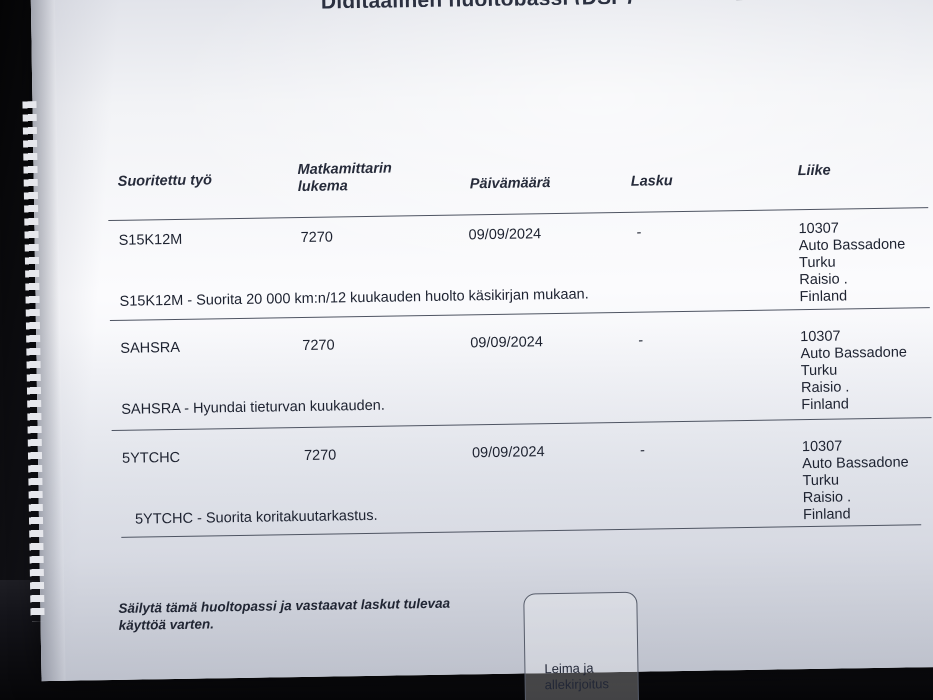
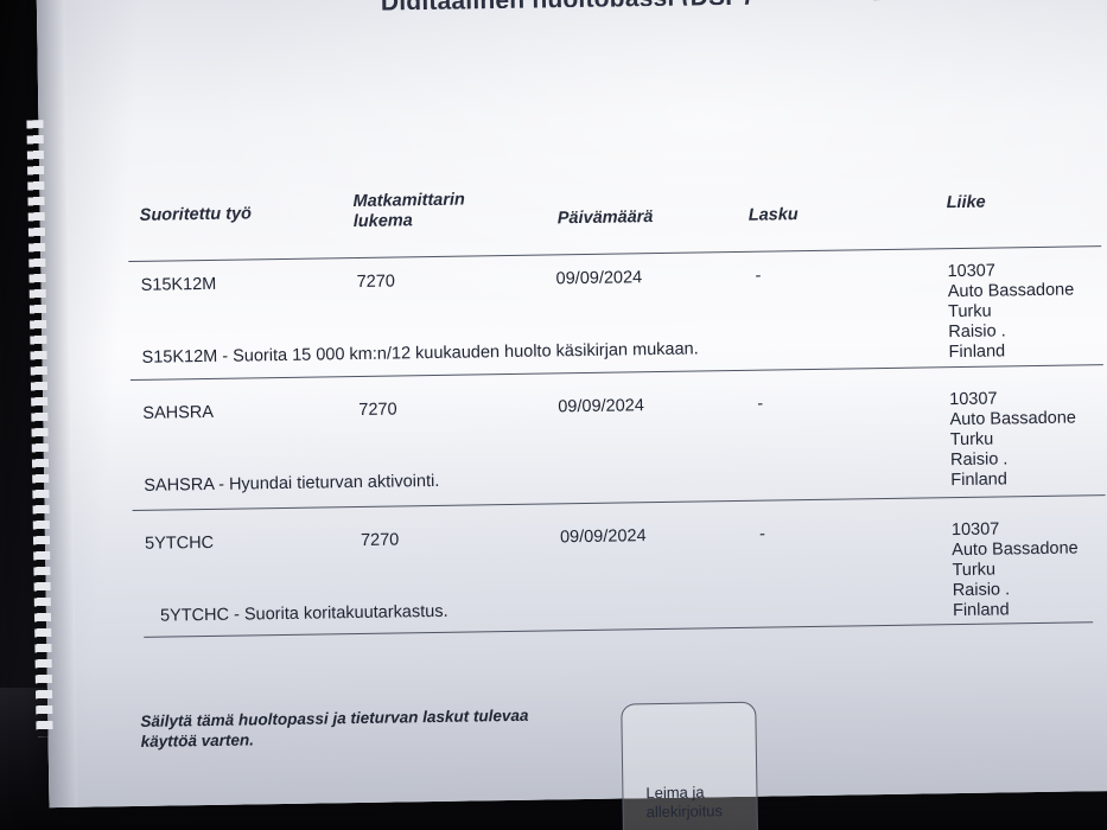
  Suoritettu työ
  Matkamittarin
  lukema
  Päivämäärä
  Lasku
  Liike
  S15K12M
  7270
  09/09/2024
  -
  10307
  Auto Bassadone
  Turku
  Raisio .
  Finland
- S15K12M - Suorita 20 000 km:n/12 kuukauden huolto käsikirjan mukaan.
+ S15K12M - Suorita 15 000 km:n/12 kuukauden huolto käsikirjan mukaan.
  SAHSRA
  7270
  09/09/2024
  -
  10307
  Auto Bassadone
  Turku
  Raisio .
  Finland
- SAHSRA - Hyundai tieturvan kuukauden.
+ SAHSRA - Hyundai tieturvan aktivointi.
  5YTCHC
  7270
  09/09/2024
  -
  10307
  Auto Bassadone
  Turku
  Raisio .
  Finland
  5YTCHC - Suorita koritakuutarkastus.
- Säilytä tämä huoltopassi ja vastaavat laskut tulevaa
+ Säilytä tämä huoltopassi ja tieturvan laskut tulevaa
  käyttöä varten.
  Leima ja
  allekirjoitus
